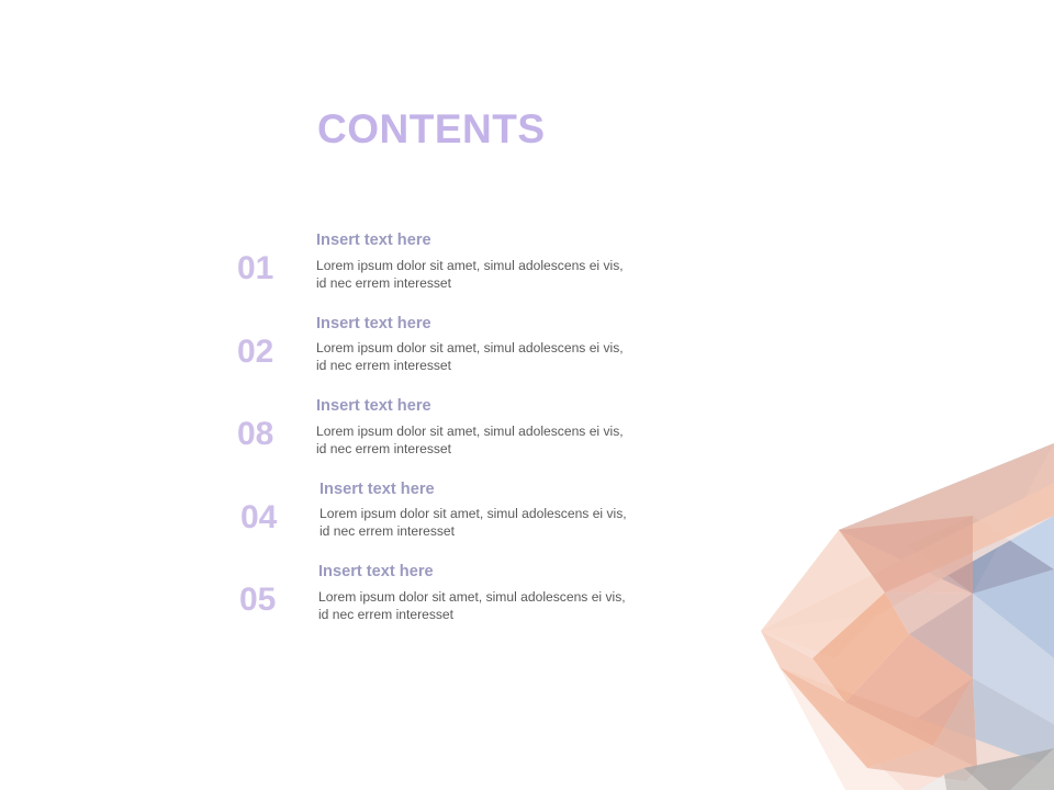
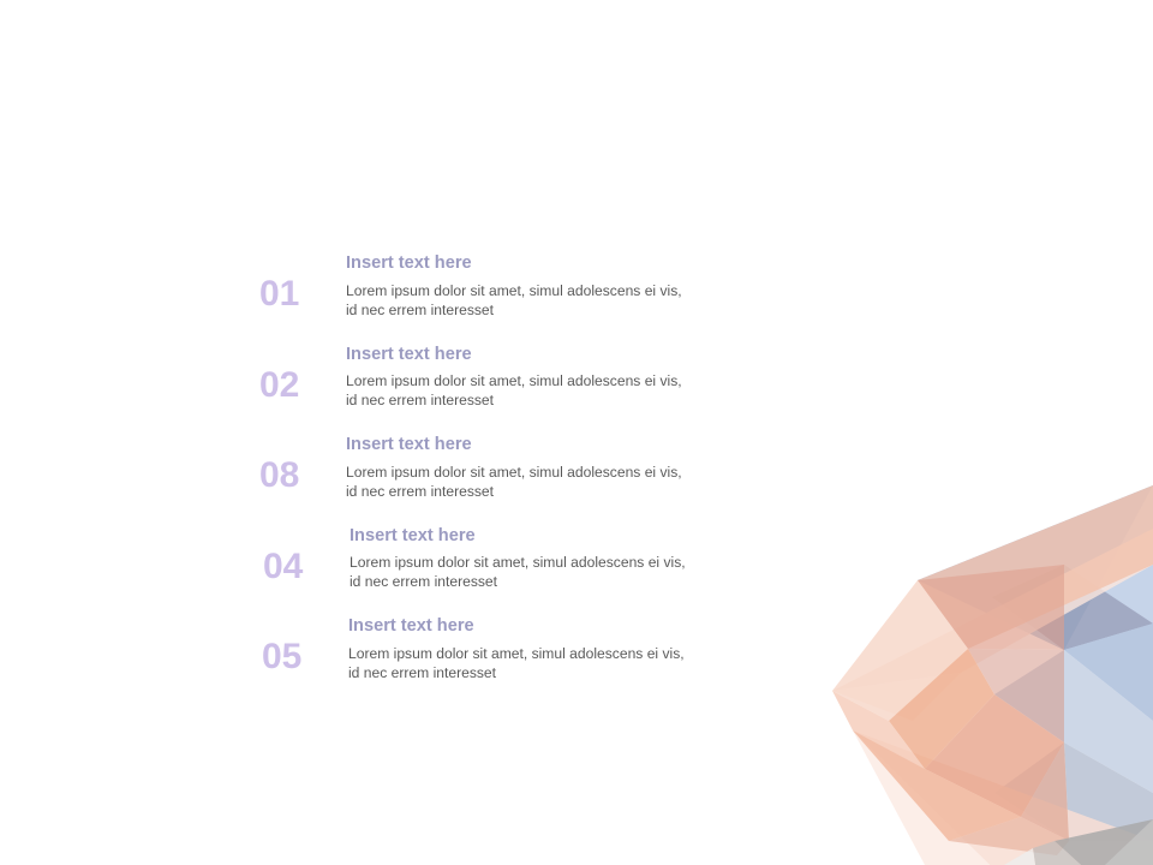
- CONTENTS
  01
  Insert text here
  Lorem ipsum dolor sit amet, simul adolescens ei vis,
  id nec errem interesset
  02
  Insert text here
  Lorem ipsum dolor sit amet, simul adolescens ei vis,
  id nec errem interesset
  08
  Insert text here
  Lorem ipsum dolor sit amet, simul adolescens ei vis,
  id nec errem interesset
  04
  Insert text here
  Lorem ipsum dolor sit amet, simul adolescens ei vis,
  id nec errem interesset
  05
  Insert text here
  Lorem ipsum dolor sit amet, simul adolescens ei vis,
  id nec errem interesset
